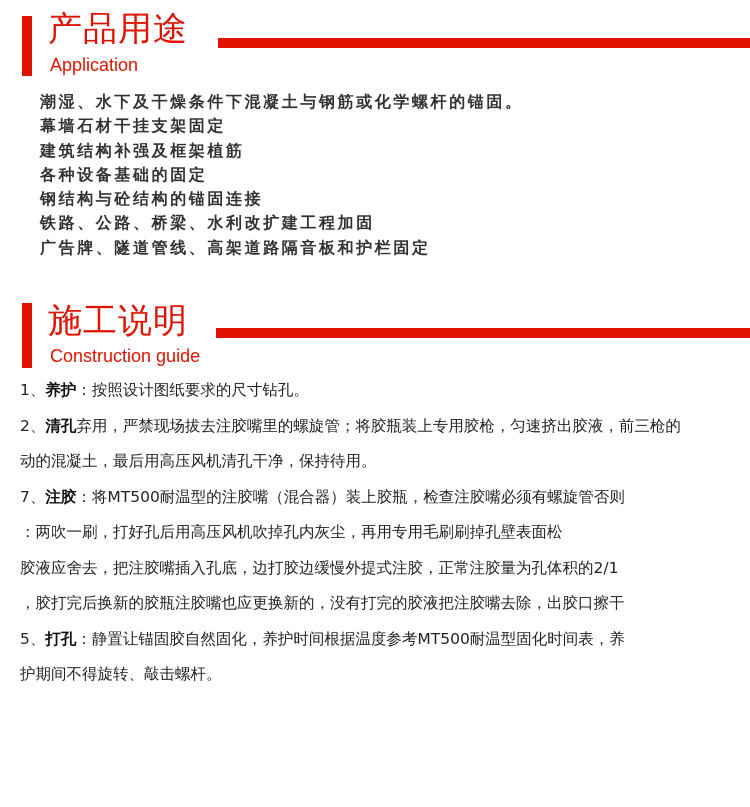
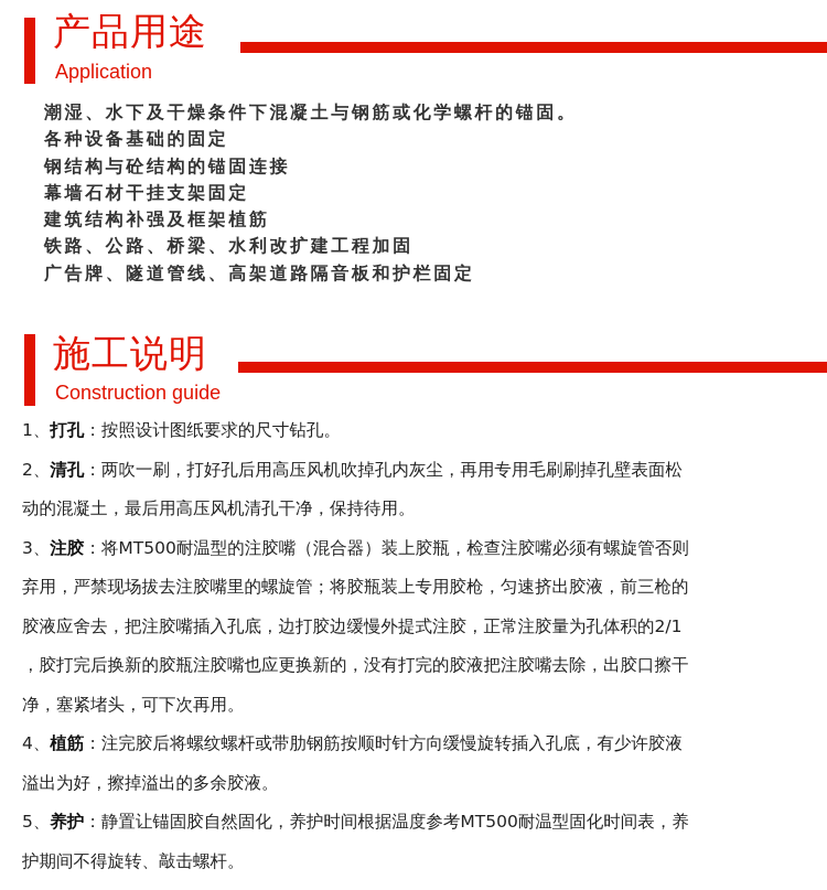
  产品用途
  Application
  潮湿、水下及干燥条件下混凝土与钢筋或化学螺杆的锚固。
- 幕墙石材干挂支架固定
+ 各种设备基础的固定
- 建筑结构补强及框架植筋
+ 钢结构与砼结构的锚固连接
- 各种设备基础的固定
+ 幕墙石材干挂支架固定
- 钢结构与砼结构的锚固连接
+ 建筑结构补强及框架植筋
  铁路、公路、桥梁、水利改扩建工程加固
  广告牌、隧道管线、高架道路隔音板和护栏固定
  施工说明
  Construction guide
- 1、养护：按照设计图纸要求的尺寸钻孔。
+ 1、打孔：按照设计图纸要求的尺寸钻孔。
- 2、清孔弃用，严禁现场拔去注胶嘴里的螺旋管；将胶瓶装上专用胶枪，匀速挤出胶液，前三枪的
+ 2、清孔：两吹一刷，打好孔后用高压风机吹掉孔内灰尘，再用专用毛刷刷掉孔壁表面松
  动的混凝土，最后用高压风机清孔干净，保持待用。
- 7、注胶：将MT500耐温型的注胶嘴（混合器）装上胶瓶，检查注胶嘴必须有螺旋管否则
+ 3、注胶：将MT500耐温型的注胶嘴（混合器）装上胶瓶，检查注胶嘴必须有螺旋管否则
- ：两吹一刷，打好孔后用高压风机吹掉孔内灰尘，再用专用毛刷刷掉孔壁表面松
+ 弃用，严禁现场拔去注胶嘴里的螺旋管；将胶瓶装上专用胶枪，匀速挤出胶液，前三枪的
  胶液应舍去，把注胶嘴插入孔底，边打胶边缓慢外提式注胶，正常注胶量为孔体积的2/1
  ，胶打完后换新的胶瓶注胶嘴也应更换新的，没有打完的胶液把注胶嘴去除，出胶口擦干
+ 净，塞紧堵头，可下次再用。
+ 4、植筋：注完胶后将螺纹螺杆或带肋钢筋按顺时针方向缓慢旋转插入孔底，有少许胶液
+ 溢出为好，擦掉溢出的多余胶液。
- 5、打孔：静置让锚固胶自然固化，养护时间根据温度参考MT500耐温型固化时间表，养
+ 5、养护：静置让锚固胶自然固化，养护时间根据温度参考MT500耐温型固化时间表，养
  护期间不得旋转、敲击螺杆。
